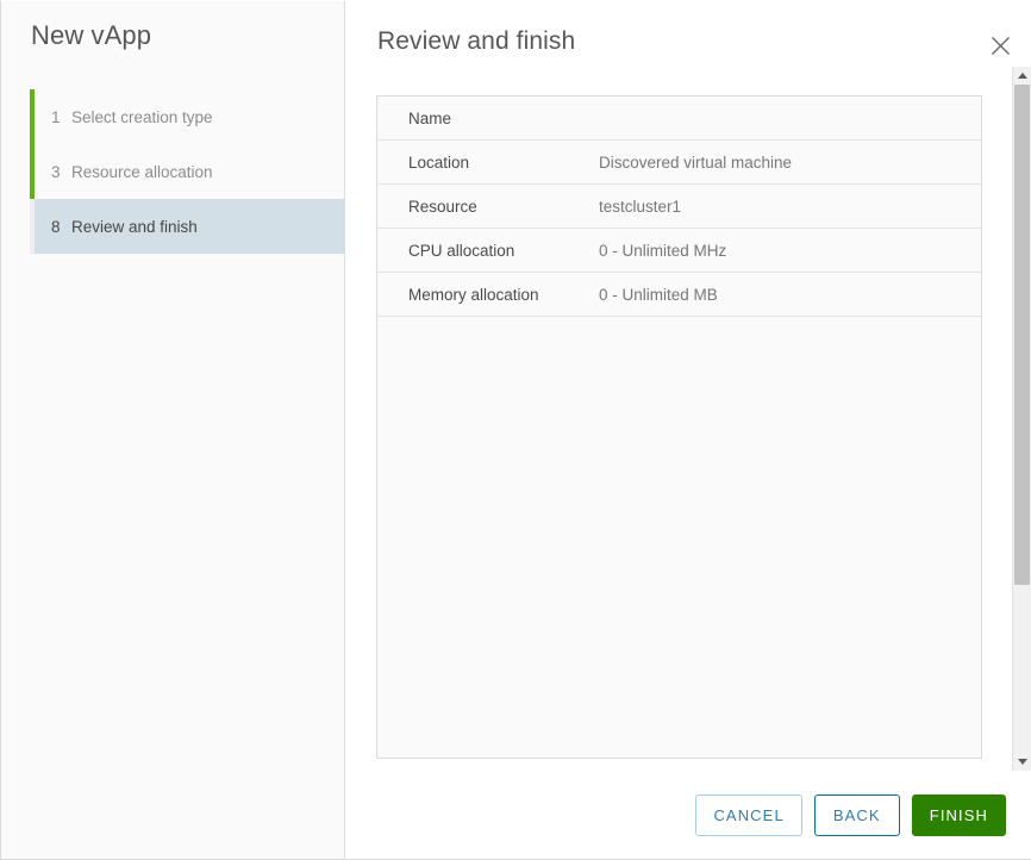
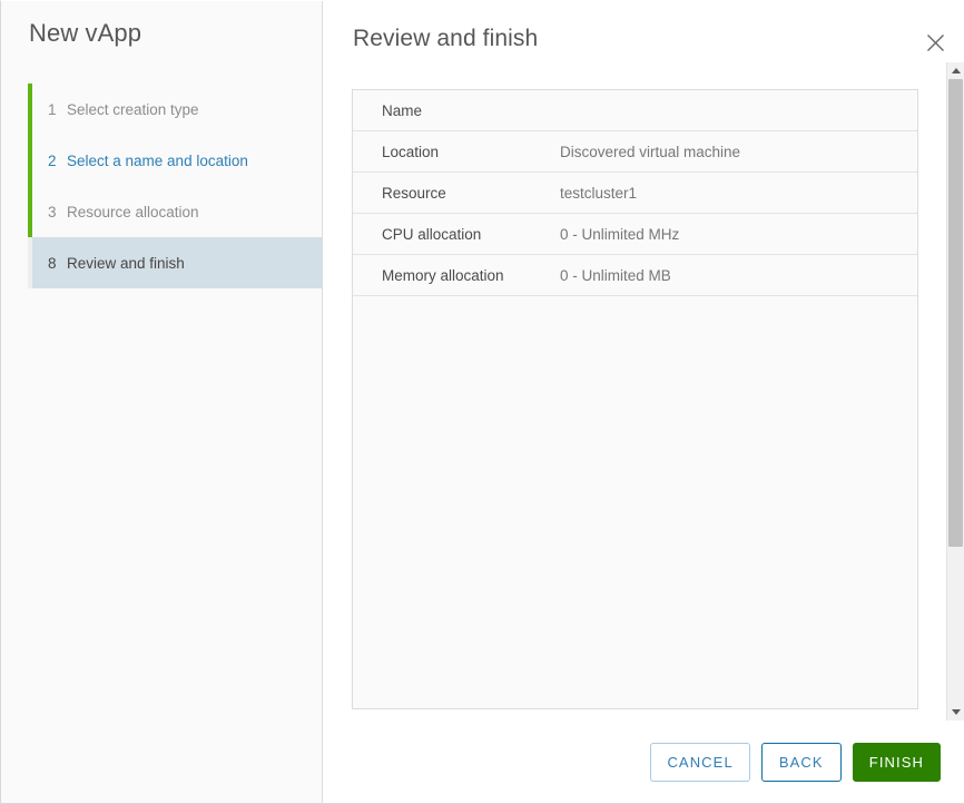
  New vApp
  1
  Select creation type
+ 2
+ Select a name and location
  3
  Resource allocation
  8
  Review and finish
  Review and finish
  Name
  Location
  Discovered virtual machine
  Resource
  testcluster1
  CPU allocation
  0 - Unlimited MHz
  Memory allocation
  0 - Unlimited MB
  CANCEL
  BACK
  FINISH
